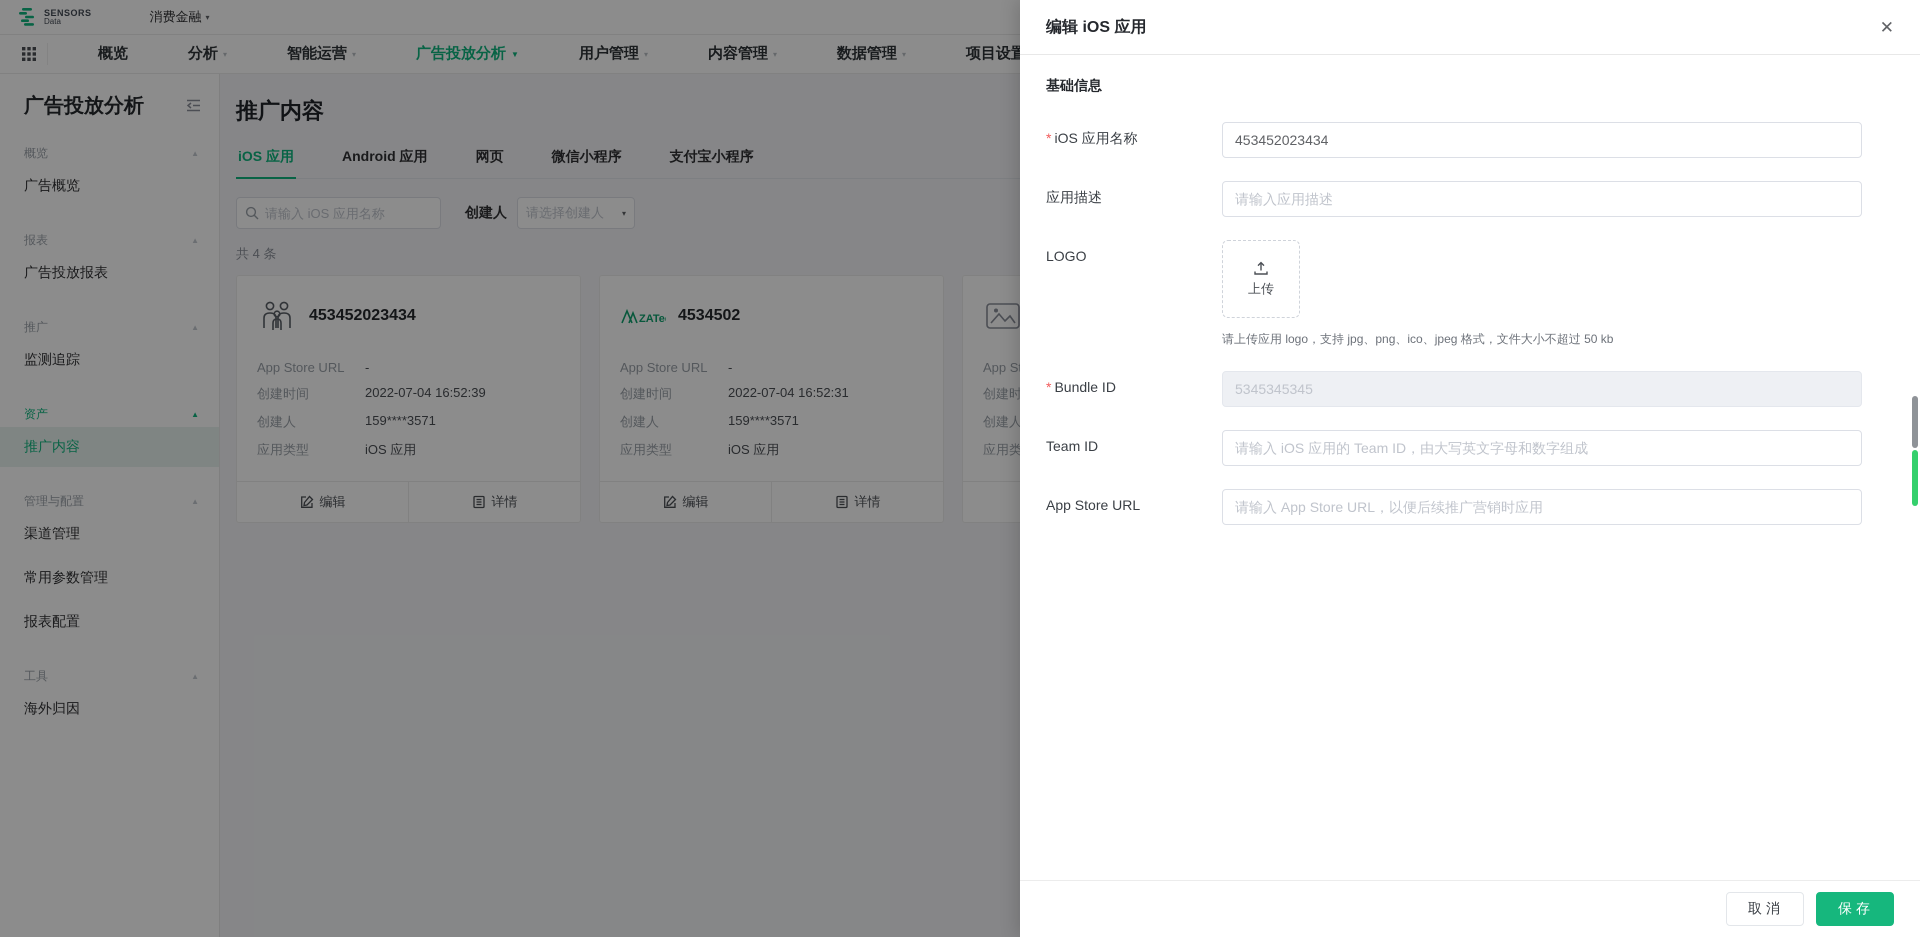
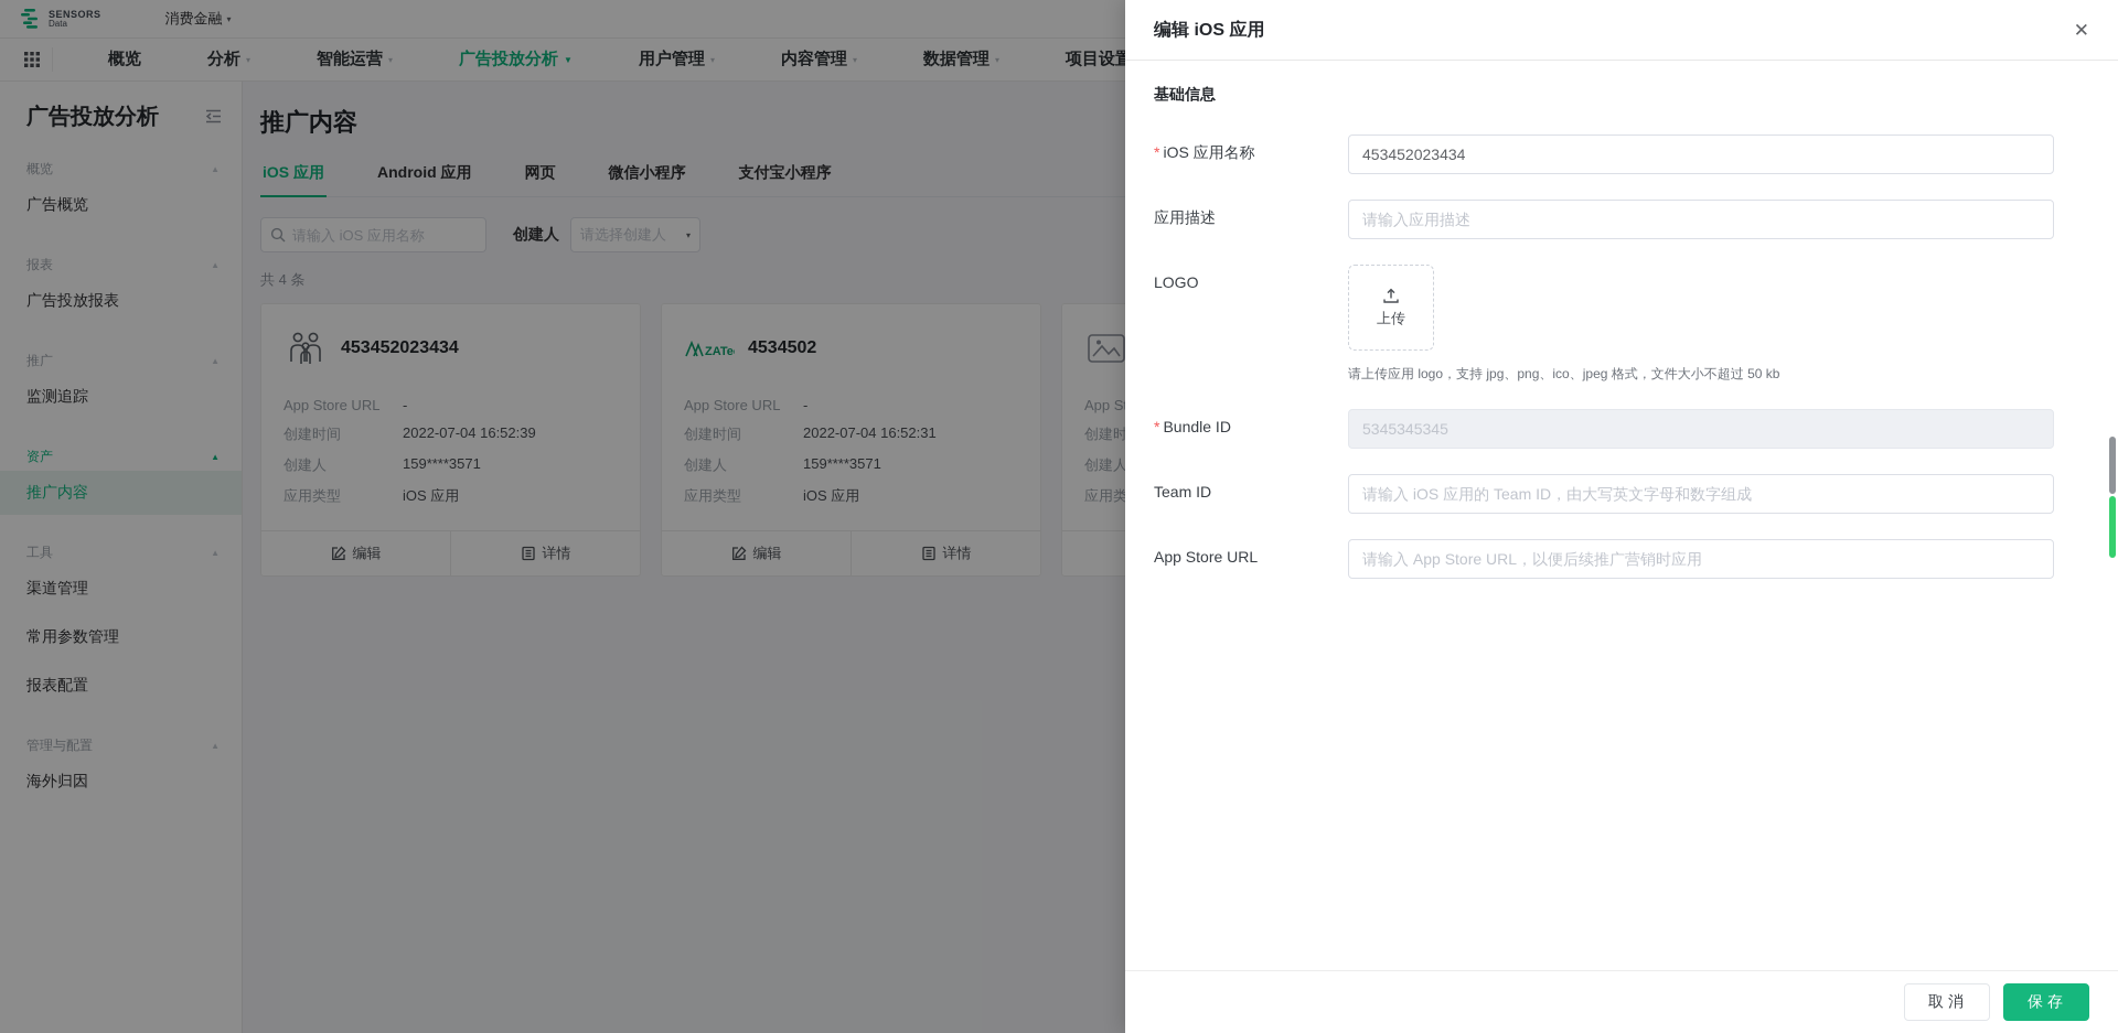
  SENSORS
  Data
  消费金融
  ▾
  概览
  分析
  ▾
  智能运营
  ▾
  广告投放分析
  ▼
  用户管理
  ▾
  内容管理
  ▾
  数据管理
  ▾
  项目设置
  广告投放分析
  概览
  ▲
  广告概览
  报表
  ▲
  广告投放报表
  推广
  ▲
  监测追踪
  资产
  ▲
  推广内容
- 管理与配置
+ 工具
  ▲
  渠道管理
  常用参数管理
  报表配置
- 工具
+ 管理与配置
  ▲
  海外归因
  推广内容
  iOS 应用
  Android 应用
  网页
  微信小程序
  支付宝小程序
  请输入 iOS 应用名称
  创建人
  请选择创建人
  ▾
  共 4 条
  453452023434
  App Store URL
  -
  创建时间
  2022-07-04 16:52:39
  创建人
  159****3571
  应用类型
  iOS 应用
  编辑
  详情
  4534502
  App Store URL
  -
  创建时间
  2022-07-04 16:52:31
  创建人
  159****3571
  应用类型
  iOS 应用
  编辑
  详情
  创建时
  创建人
  应用类
  编辑 iOS 应用
  ✕
  基础信息
  * iOS 应用名称
  453452023434
  应用描述
  请输入应用描述
  LOGO
  上传
  请上传应用 logo，支持 jpg、png、ico、jpeg 格式，文件大小不超过 50 kb
  * Bundle ID
  5345345345
  Team ID
  请输入 iOS 应用的 Team ID，由大写英文字母和数字组成
  App Store URL
  请输入 App Store URL，以便后续推广营销时应用
  取消
  保存
